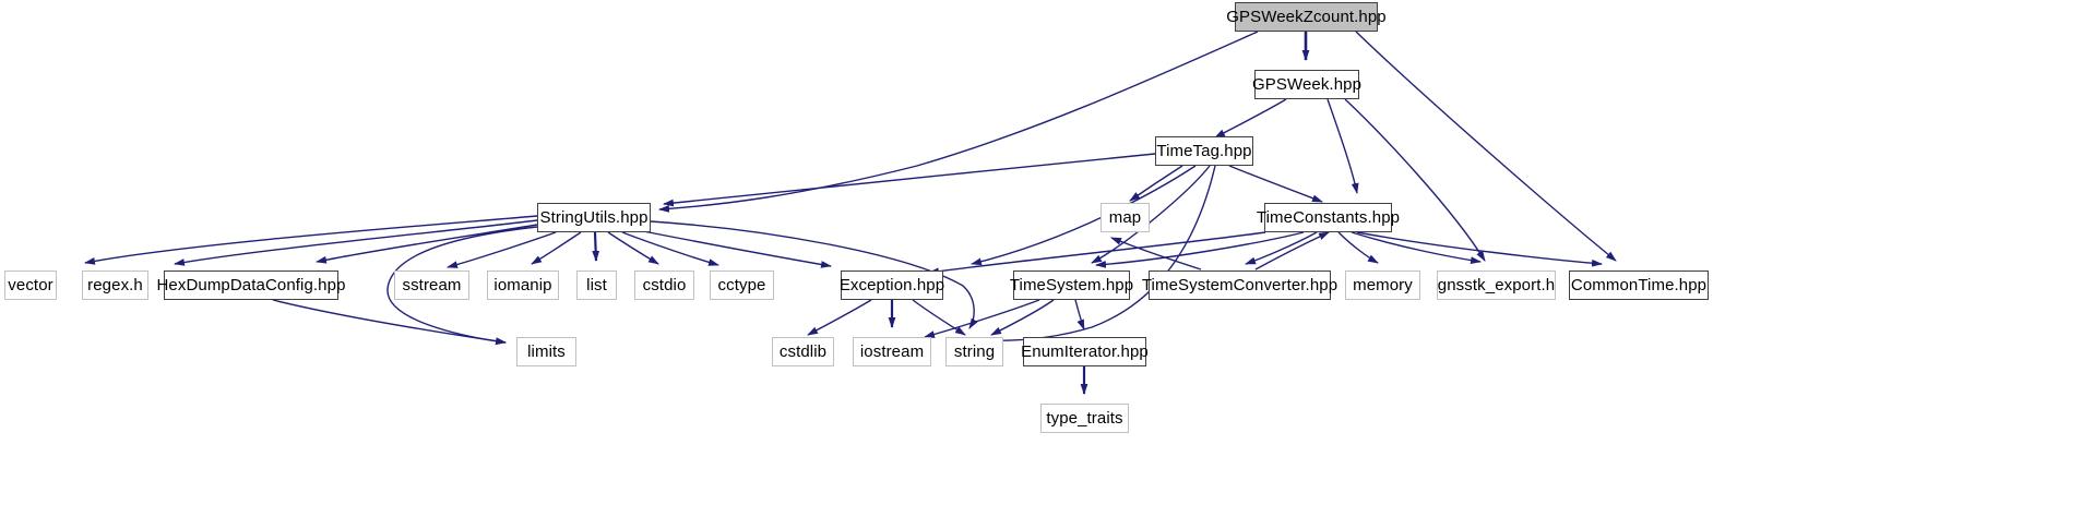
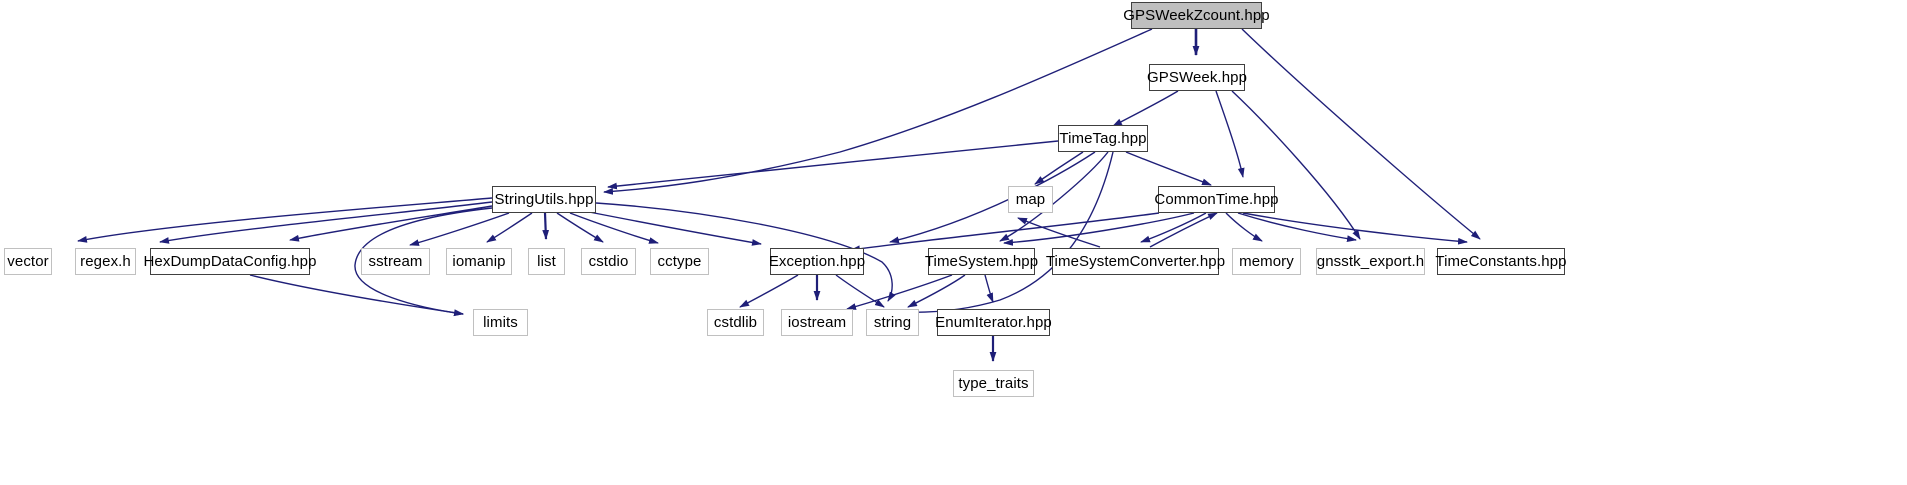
  GPSWeekZcount.hpp
  GPSWeek.hpp
  TimeTag.hpp
  StringUtils.hpp
  map
- TimeConstants.hpp
+ CommonTime.hpp
  vector
  regex.h
  HexDumpDataConfig.hpp
  sstream
  iomanip
  list
  cstdio
  cctype
  Exception.hpp
  TimeSystem.hpp
  TimeSystemConverter.hpp
  memory
  gnsstk_export.h
- CommonTime.hpp
+ TimeConstants.hpp
  limits
  cstdlib
  iostream
  string
  EnumIterator.hpp
  type_traits
